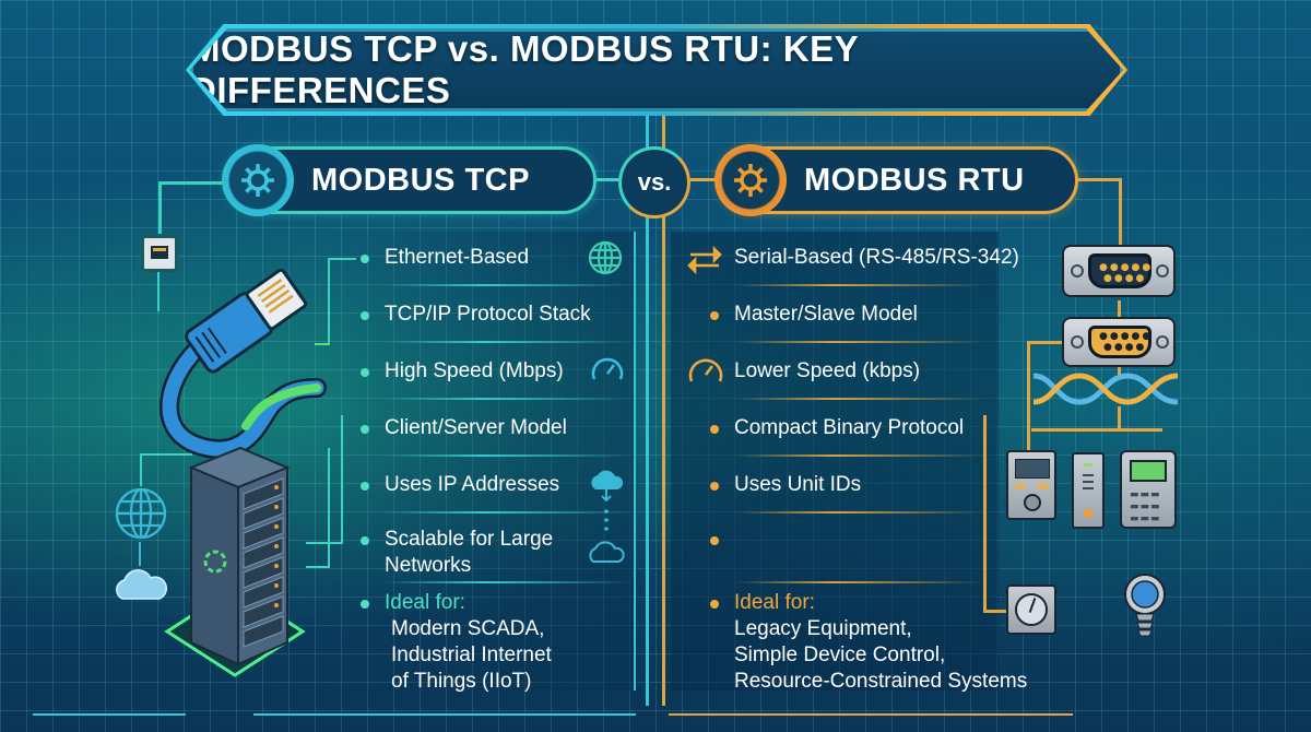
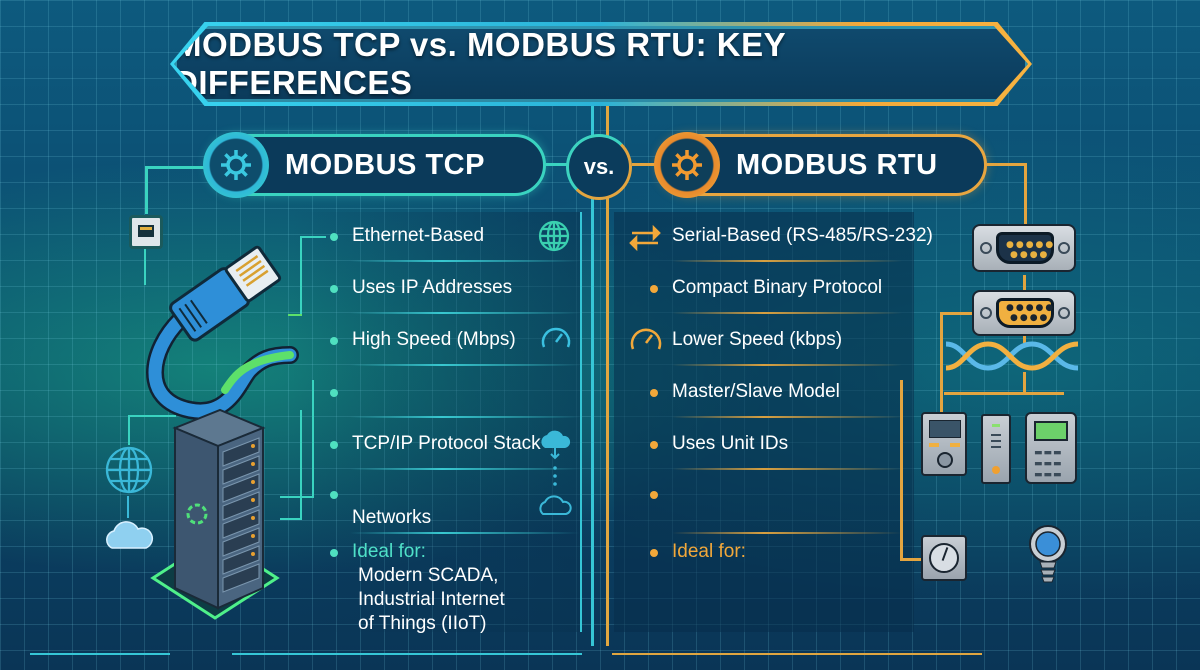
  ODBUS TCP vs. MODBUS RTU: KEY IFFERENCES
  vs.
  MODBUS TCP
  MODBUS RTU
  Ethernet-Based
- TCP/IP Protocol Stack
+ Uses IP Addresses
  High Speed (Mbps)
- Client/Server Model
- Uses IP Addresses
+ TCP/IP Protocol Stack
- Scalable for Large
  Networks
  Ideal for:
  Modern SCADA,
  Industrial Internet
  of Things (IIoT)
- Serial-Based (RS-485/RS-342)
+ Serial-Based (RS-485/RS-232)
- Master/Slave Model
+ Compact Binary Protocol
  Lower Speed (kbps)
- Compact Binary Protocol
+ Master/Slave Model
  Uses Unit IDs
  Ideal for:
- Legacy Equipment,
- Simple Device Control,
- Resource-Constrained Systems
  ●●●●●
  ●●●●
  ●●●●●
  ●●●●
  ▬▬▬
  ▬▬▬
  ▬▬▬
